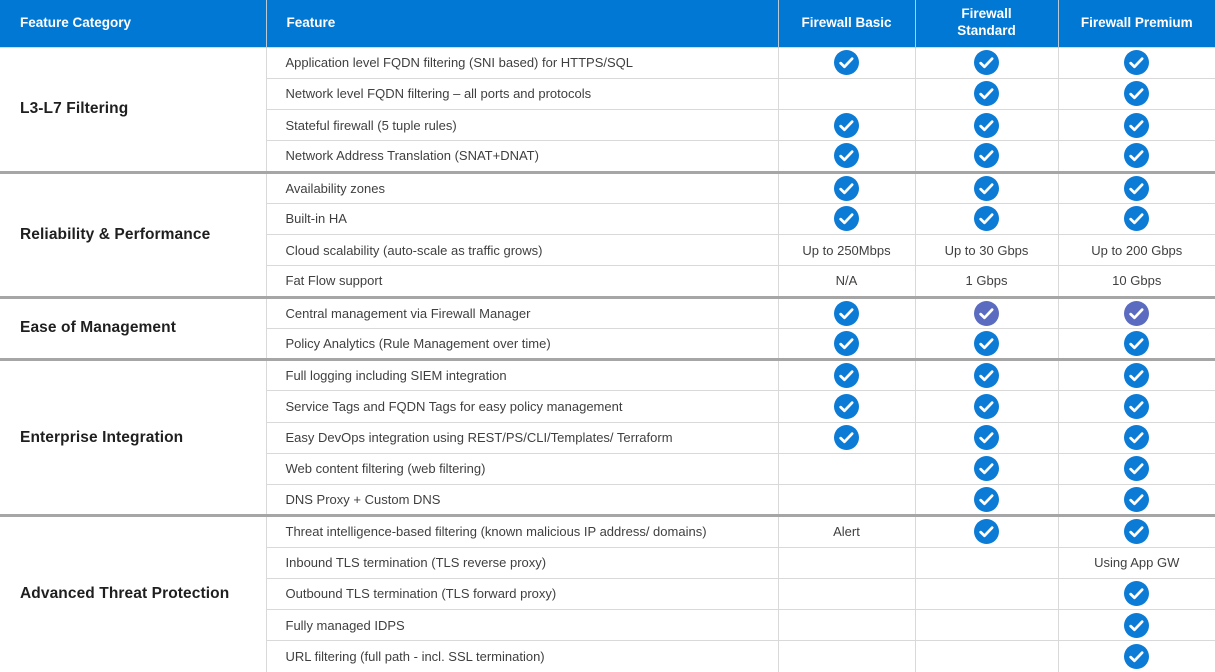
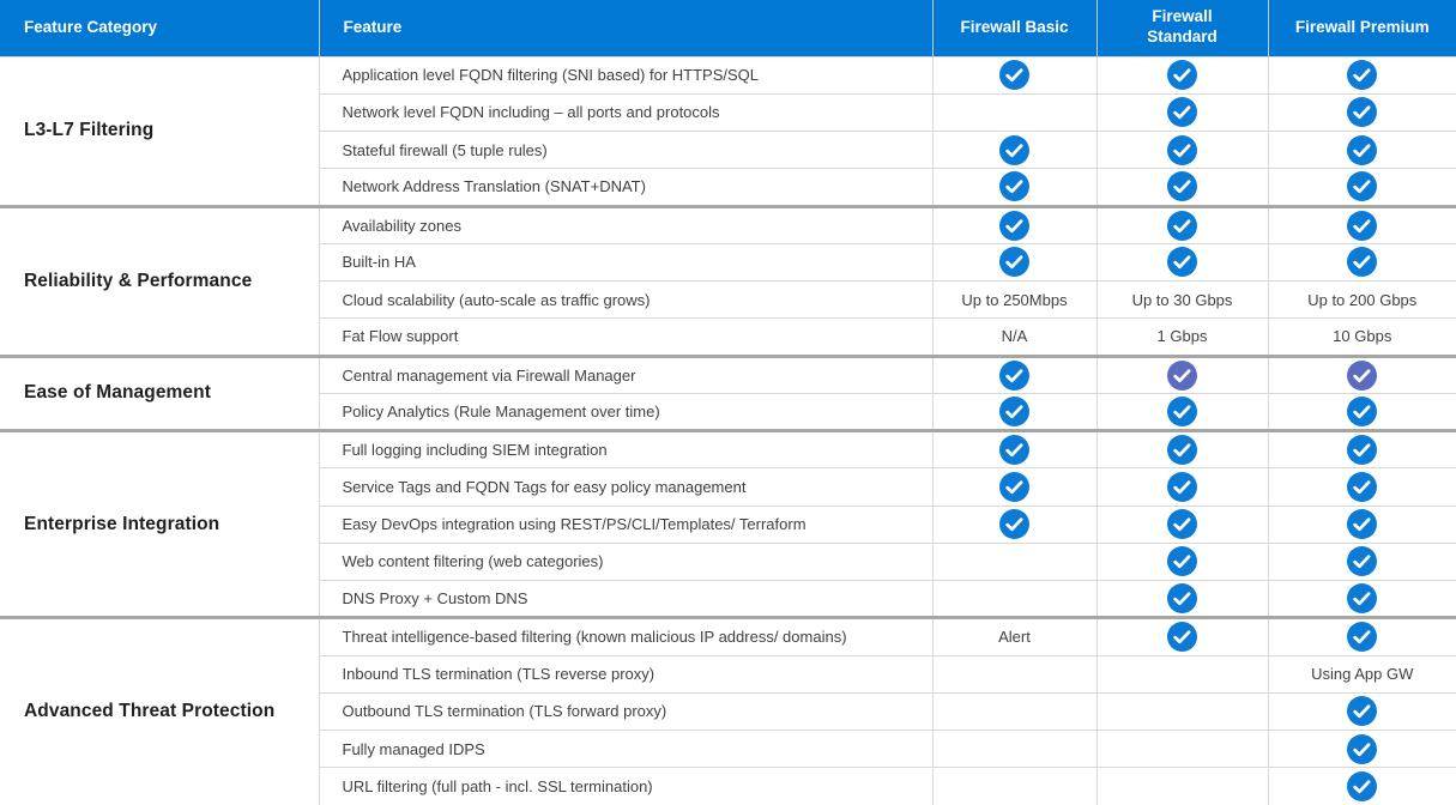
  Feature Category	Feature	Firewall Basic	Firewall Standard	Firewall Premium
  L3-L7 Filtering	Application level FQDN filtering (SNI based) for HTTPS/SQL
- Network level FQDN filtering – all ports and protocols
+ Network level FQDN including – all ports and protocols
  Stateful firewall (5 tuple rules)
  Network Address Translation (SNAT+DNAT)
  Reliability & Performance	Availability zones
  Built-in HA
  Cloud scalability (auto-scale as traffic grows)	Up to 250Mbps	Up to 30 Gbps	Up to 200 Gbps
  Fat Flow support	N/A	1 Gbps	10 Gbps
  Ease of Management	Central management via Firewall Manager
  Policy Analytics (Rule Management over time)
  Enterprise Integration	Full logging including SIEM integration
  Service Tags and FQDN Tags for easy policy management
  Easy DevOps integration using REST/PS/CLI/Templates/ Terraform
- Web content filtering (web filtering)
+ Web content filtering (web categories)
  DNS Proxy + Custom DNS
  Advanced Threat Protection	Threat intelligence-based filtering (known malicious IP address/ domains)	Alert
  Inbound TLS termination (TLS reverse proxy)			Using App GW
  Outbound TLS termination (TLS forward proxy)
  Fully managed IDPS
  URL filtering (full path - incl. SSL termination)
